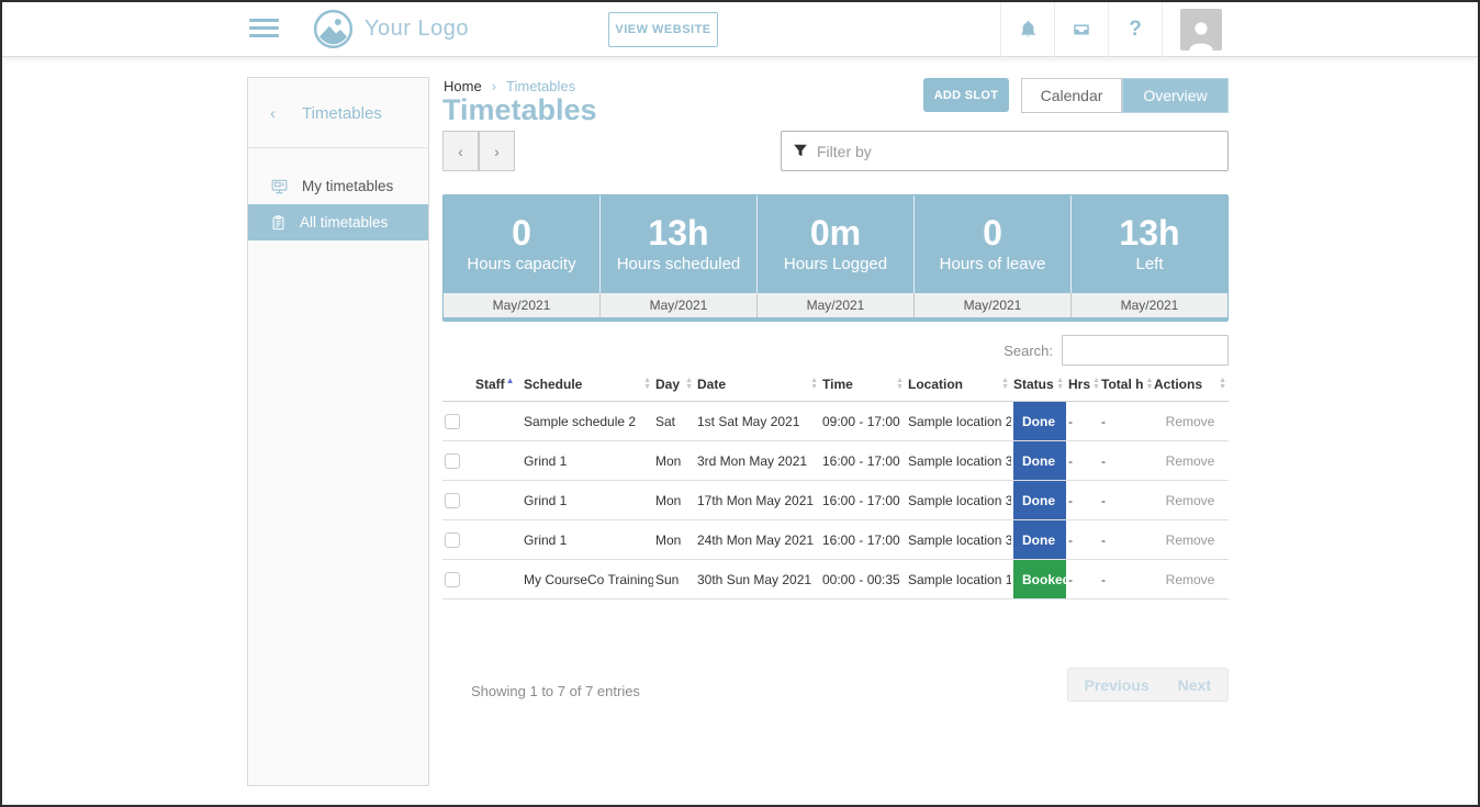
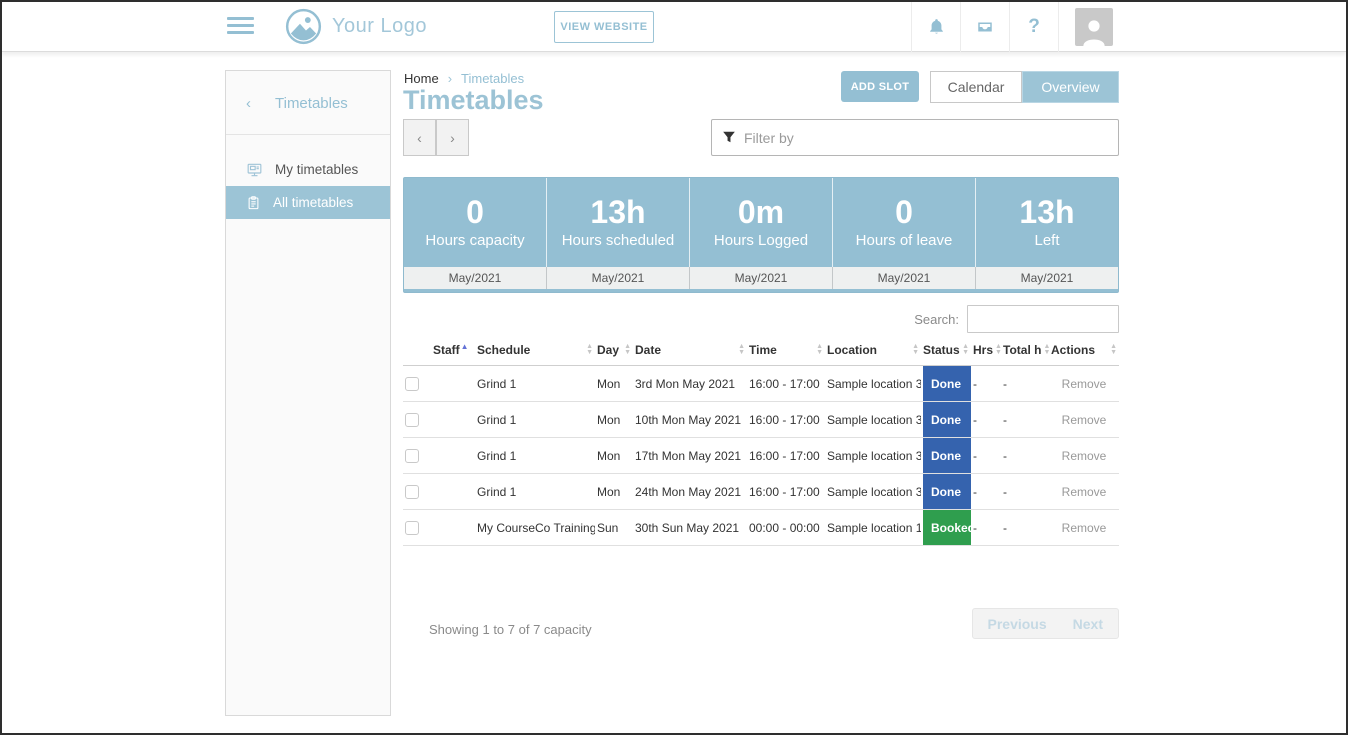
  Your Logo
  VIEW WEBSITE
  ?
  ‹
  Timetables
  My timetables
  All timetables
  Home
  ›
  Timetables
  Timetables
  ADD SLOT
  Calendar
  Overview
  ‹
  ›
  Filter by
  0
  Hours capacity
  13h
  Hours scheduled
  0m
  Hours Logged
  0
  Hours of leave
  13h
  Left
  May/2021
  May/2021
  May/2021
  May/2021
  May/2021
  Search:
  	Staff▲	Schedule	Day	Date	Time	Location	Status	Hrs	Total h	Actions
- 		Sample schedule 2	Sat	1st Sat May 2021	09:00 - 17:00	Sample location 2	Done	-	-	Remove
  		Grind 1	Mon	3rd Mon May 2021	16:00 - 17:00	Sample location 3	Done	-	-	Remove
+ 		Grind 1	Mon	10th Mon May 2021	16:00 - 17:00	Sample location 3	Done	-	-	Remove
  		Grind 1	Mon	17th Mon May 2021	16:00 - 17:00	Sample location 3	Done	-	-	Remove
  		Grind 1	Mon	24th Mon May 2021	16:00 - 17:00	Sample location 3	Done	-	-	Remove
- 		My CourseCo Training	Sun	30th Sun May 2021	00:00 - 00:35	Sample location 1	Booke	-	-	Remove
+ 		My CourseCo Training	Sun	30th Sun May 2021	00:00 - 00:00	Sample location 1	Booke	-	-	Remove
- Showing 1 to 7 of 7 entries
+ Showing 1 to 7 of 7 capacity
  Previous
  Next
